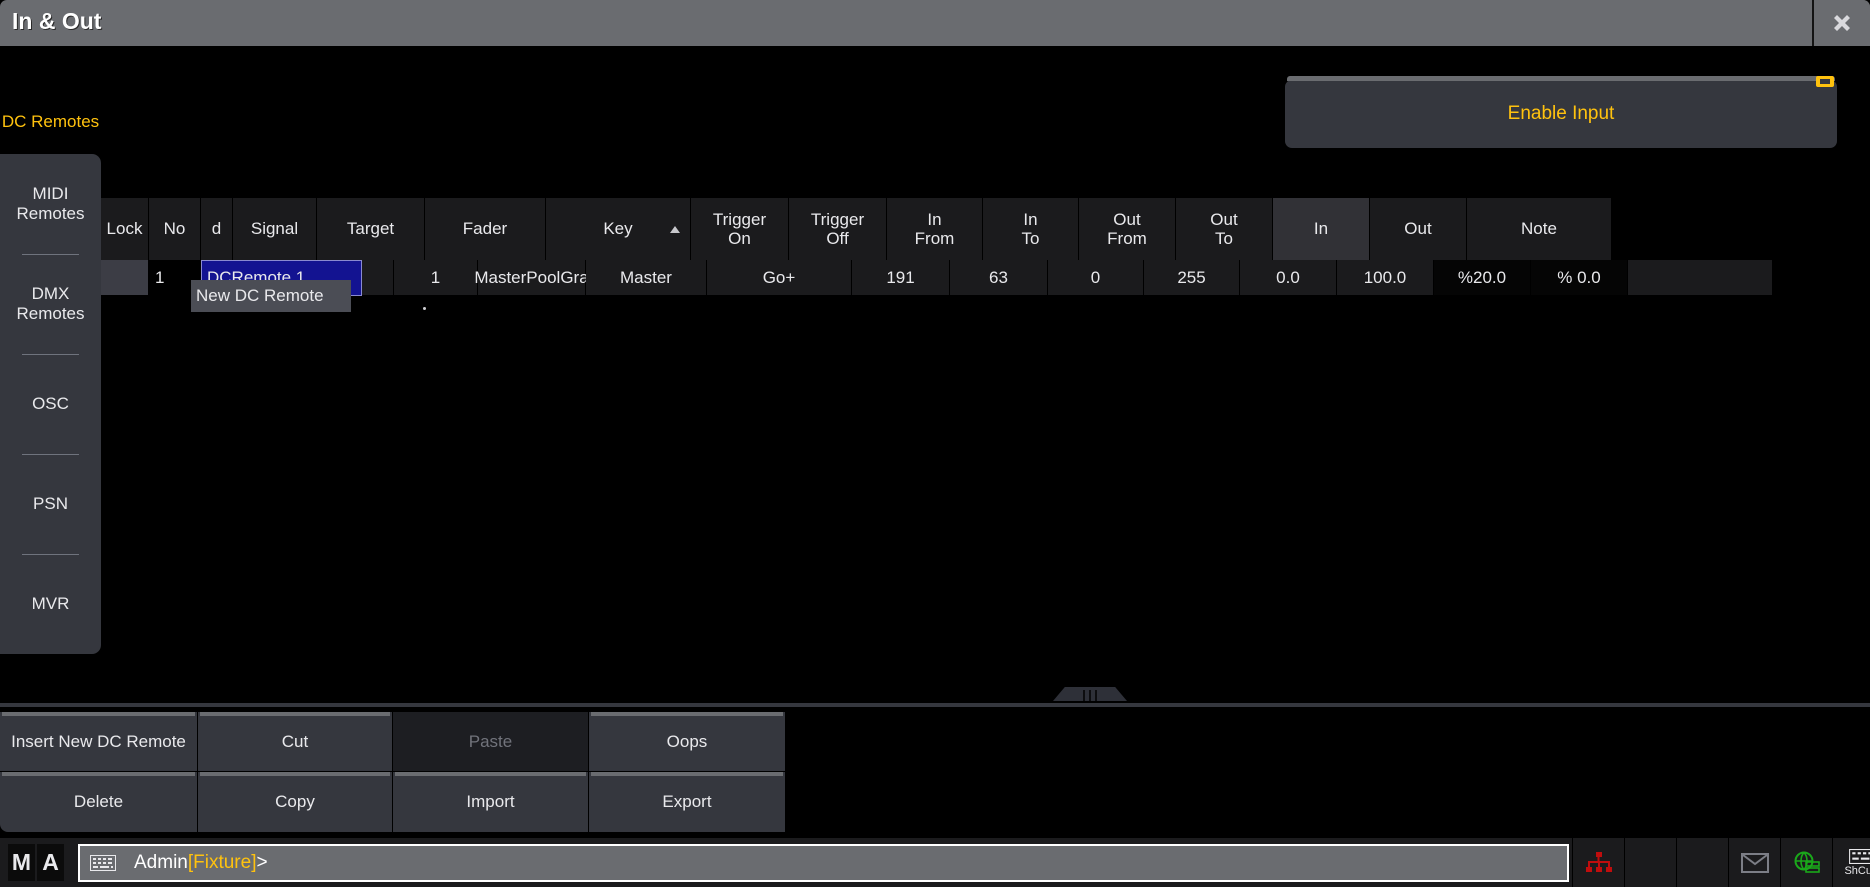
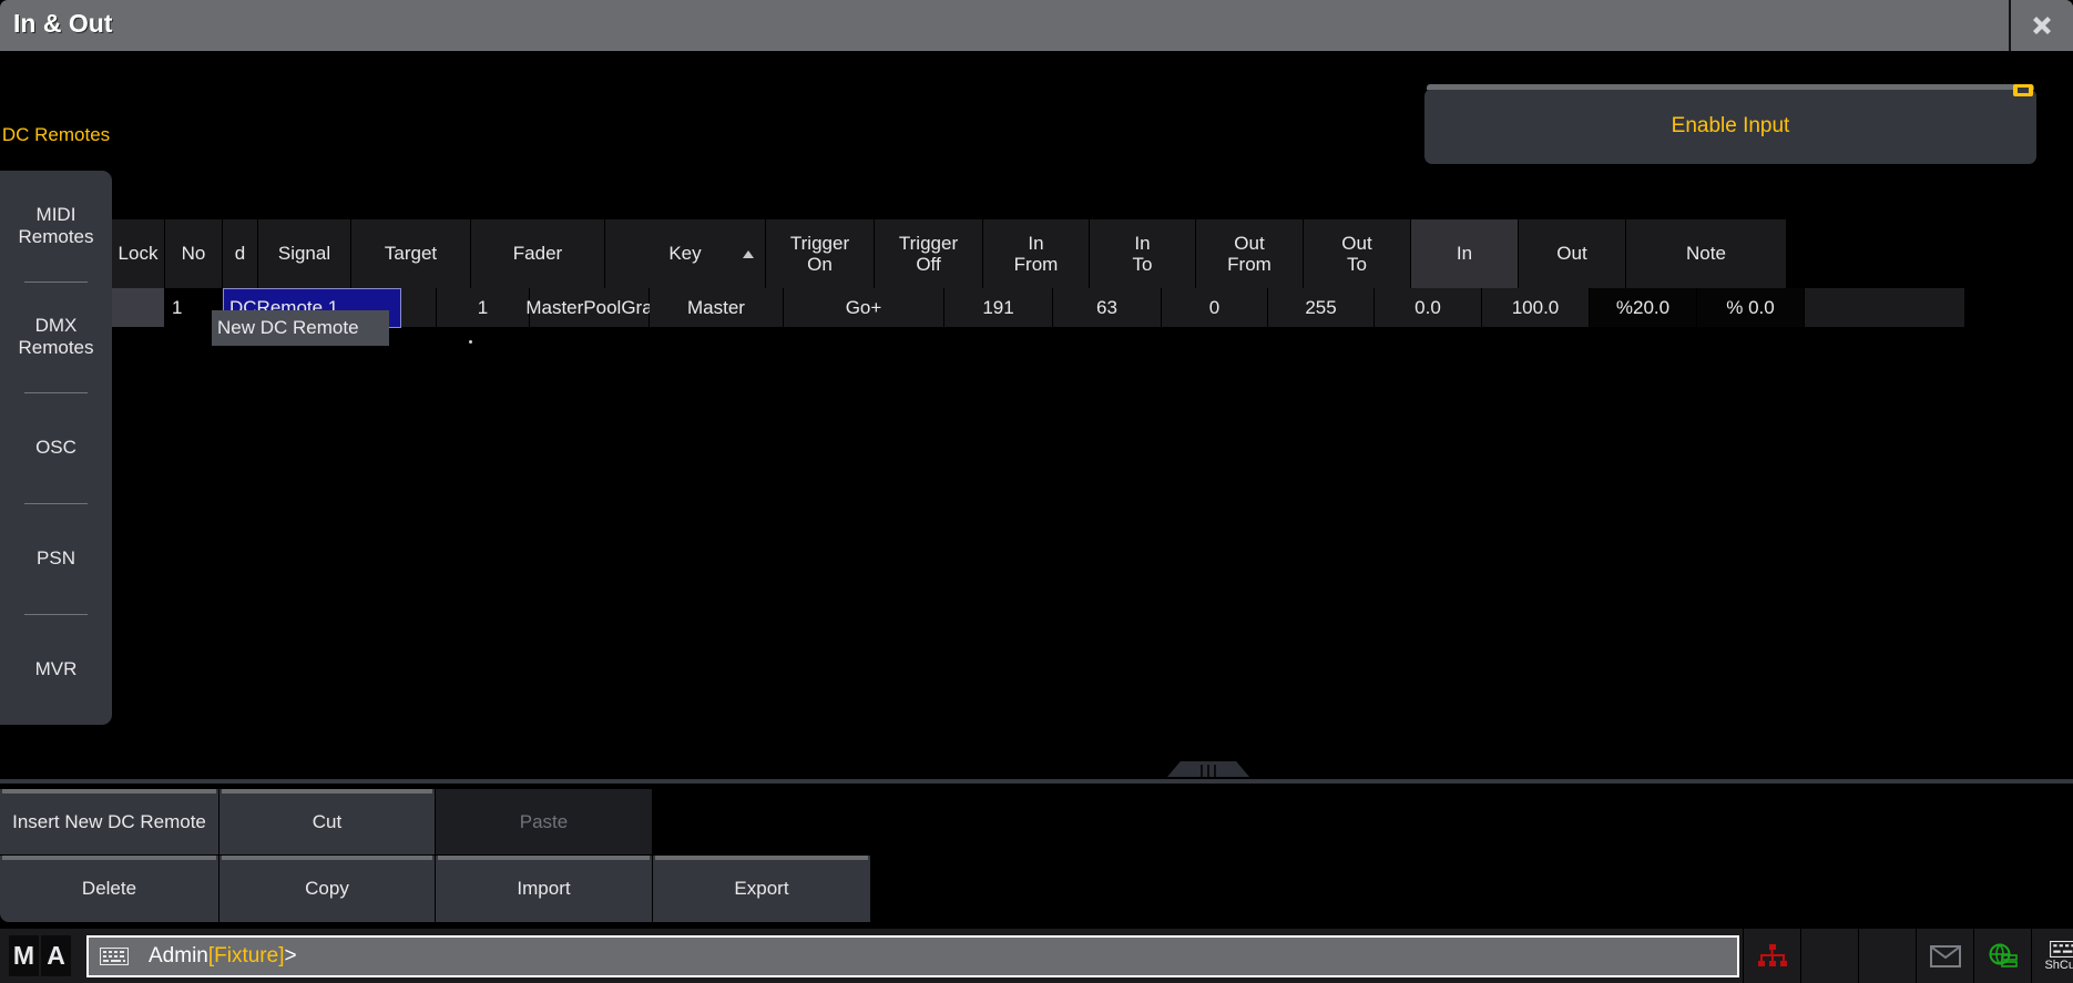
  In & Out
  DC Remotes
  MIDI Remotes
  DMX Remotes
  OSC
  PSN
  MVR
  Enable Input
  Lock
  No
  d
  Signal
  Target
  Fader
  Key
  Trigger
  On
  Trigger
  Off
  In
  From
  In
  To
  Out
  From
  Out
  To
  In
  Out
  Note
  1
  DCRemote 1
  1
  MasterPoolGra
  Master
  Go+
  191
  63
  0
  255
  0.0
  100.0
  %20.0
  % 0.0
  New DC Remote
  Insert New DC Remote
  Cut
  Paste
- Oops
  Delete
  Copy
  Import
  Export
  M
  A
  Admin[Fixture]>
